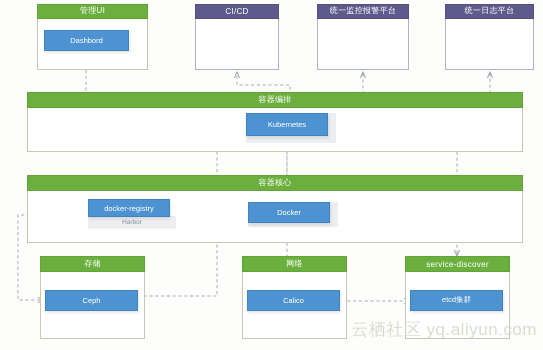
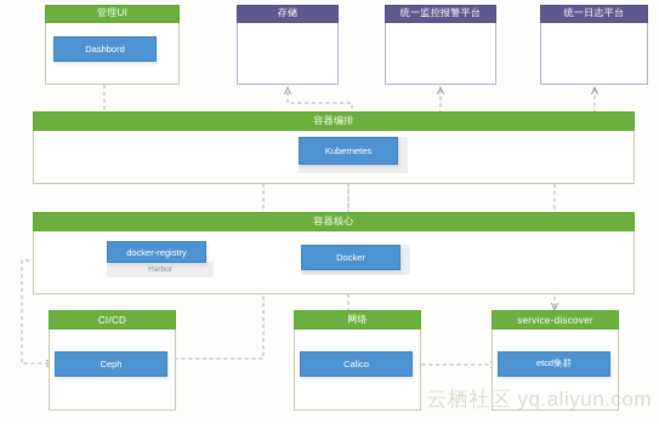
  管理UI
  Dashbord
- CI/CD
+ 存储
  统一监控报警平台
  统一日志平台
  容器编排
  Kubernetes
  容器核心
  docker-registry
  Docker
- 存储
+ CI/CD
  Ceph
  网络
  Calico
  service-discover
  etcd集群
  云栖社区 yq.aliyun.com
